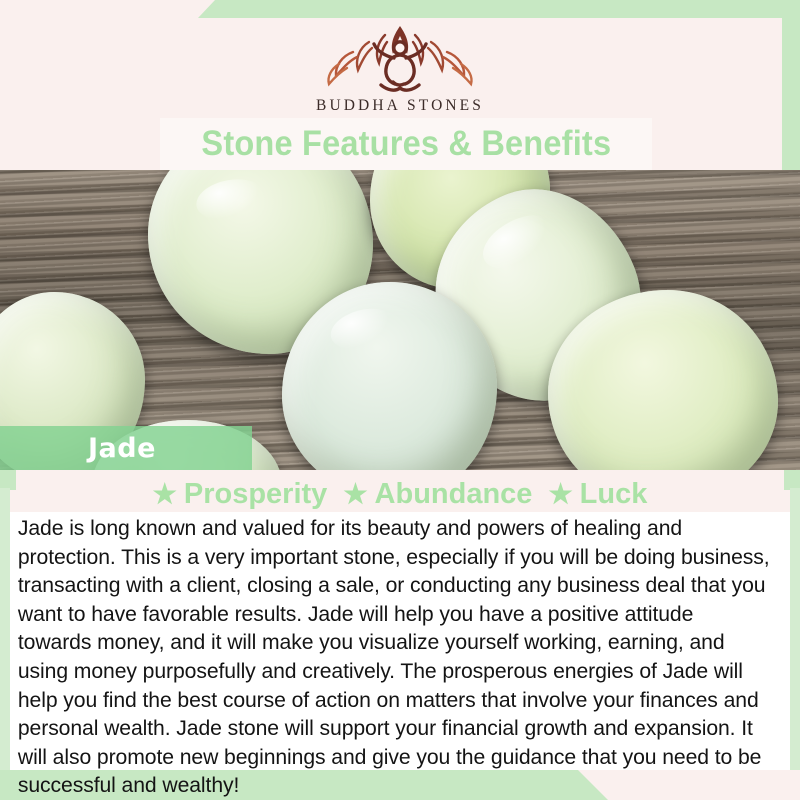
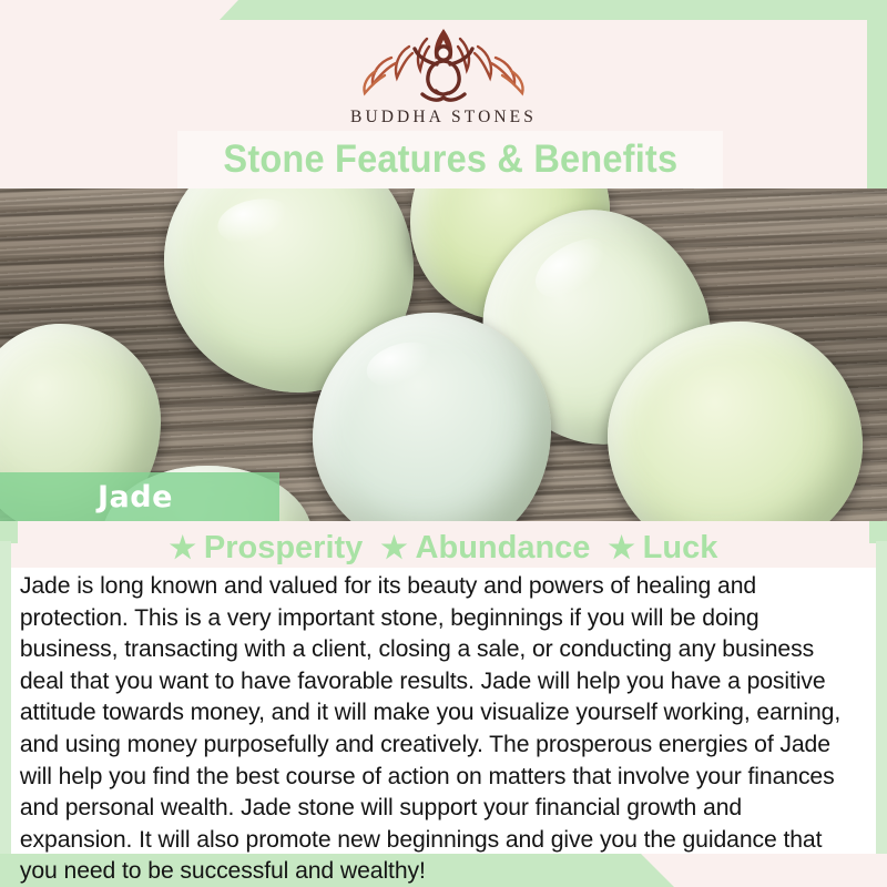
  BUDDHA STONES
  Stone Features & Benefits
  Jade
  ★
  Prosperity
  ★
  Abundance
  ★
  Luck
- Jade is long known and valued for its beauty and powers of healing and protection. This is a very important stone, especially if you will be doing business, transacting with a client, closing a sale, or conducting any business deal that you want to have favorable results. Jade will help you have a positive attitude towards money, and it will make you visualize yourself working, earning, and using money purposefully and creatively. The prosperous energies of Jade will help you find the best course of action on matters that involve your finances and personal wealth. Jade stone will support your financial growth and expansion. It will also promote new beginnings and give you the guidance that you need to be successful and wealthy!
+ Jade is long known and valued for its beauty and powers of healing and protection. This is a very important stone, beginnings if you will be doing business, transacting with a client, closing a sale, or conducting any business deal that you want to have favorable results. Jade will help you have a positive attitude towards money, and it will make you visualize yourself working, earning, and using money purposefully and creatively. The prosperous energies of Jade will help you find the best course of action on matters that involve your finances and personal wealth. Jade stone will support your financial growth and expansion. It will also promote new beginnings and give you the guidance that you need to be successful and wealthy!
